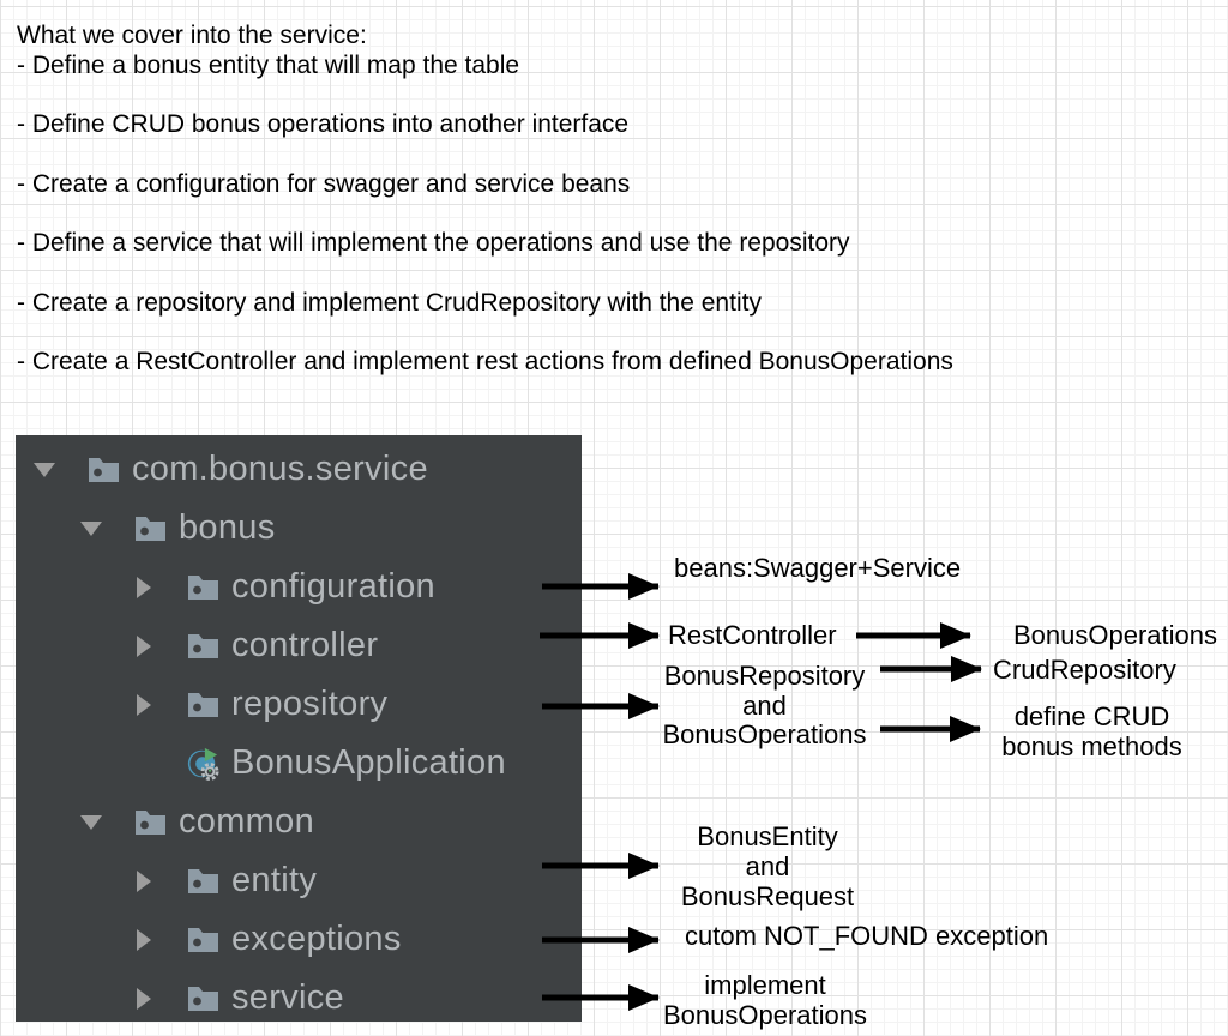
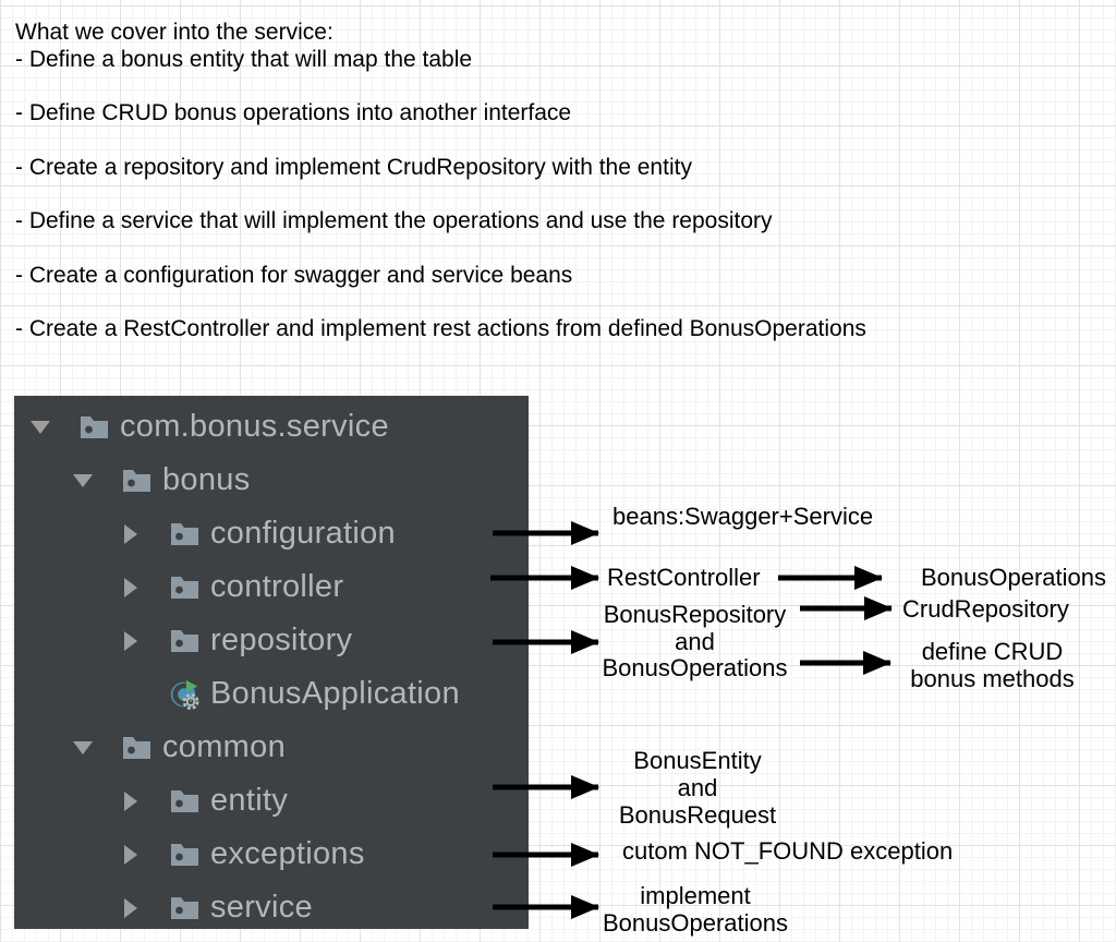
  What we cover into the service:
  - Define a bonus entity that will map the table
  - Define CRUD bonus operations into another interface
- - Create a configuration for swagger and service beans
+ - Create a repository and implement CrudRepository with the entity
  - Define a service that will implement the operations and use the repository
- - Create a repository and implement CrudRepository with the entity
+ - Create a configuration for swagger and service beans
  - Create a RestController and implement rest actions from defined BonusOperations
  com.bonus.service
  bonus
  configuration
  controller
  repository
  BonusApplication
  common
  entity
  exceptions
  service
  beans:Swagger+Service
  RestController
  BonusOperations
  CrudRepository
  BonusRepository
  and
  BonusOperations
  define CRUD
  bonus methods
  BonusEntity
  and
  BonusRequest
  cutom NOT_FOUND exception
  implement
  BonusOperations
